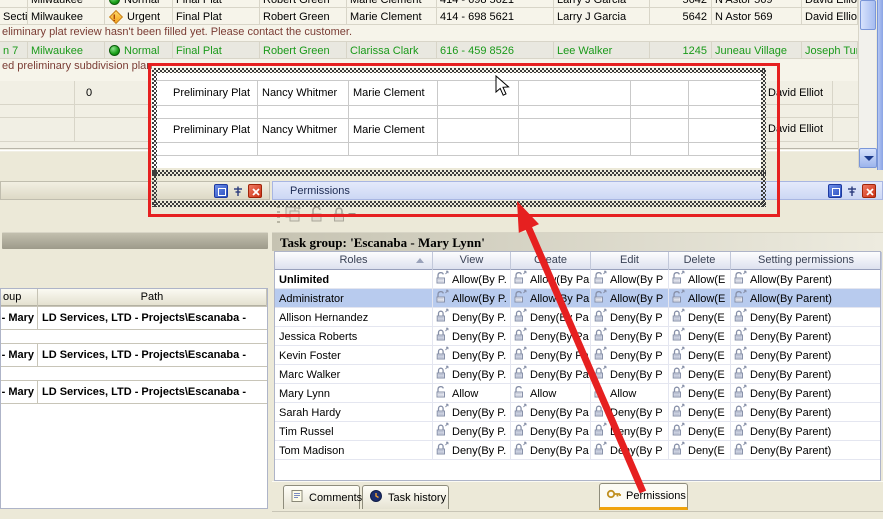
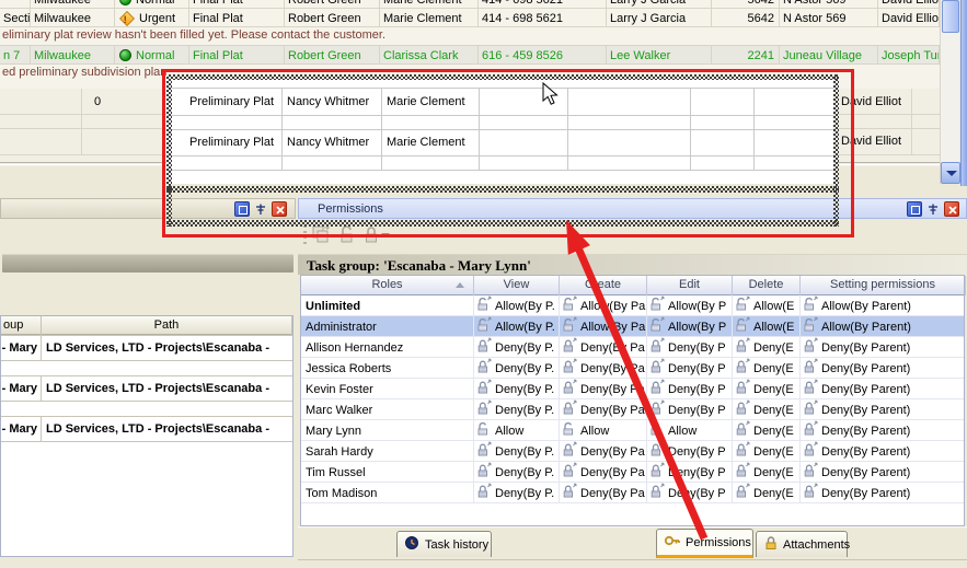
  Secti
  Milwaukee
  Urgent
  Final Plat
  Robert Green
  Marie Clement
  414 - 698 5621
  Larry J Garcia
  5642
  N Astor 569
  David Ellio
  eliminary plat review hasn't been filled yet. Please contact the customer.
  n 7
  Milwaukee
  Normal
  Final Plat
  Robert Green
  Clarissa Clark
  616 - 459 8526
  Lee Walker
- 1245
+ 2241
  Juneau Village
  ed preliminary subdivision plan
  0
  David Elliot
  David Elliot
  oup
  Path
  - Mary
  LD Services, LTD - Projects\Escanaba -
  - Mary
  LD Services, LTD - Projects\Escanaba -
  - Mary
  LD Services, LTD - Projects\Escanaba -
  Permissions
  Task group: 'Escanaba - Mary Lynn'
  Roles
  View
  Ceate
  Edit
  Delete
  Setting permissions
  Unlimited
  Allow(By P.
  Allo(By Pa
  Allow(By P
  Allow(E
  Allow(By Parent)
  Administrator
  Allow(By P.
  AllowBy Pa
  Allow(By P
  Allow(E
  Allow(By Parent)
  Allison Hernandez
  Deny(By P.
  Deny(B Pa
  Deny(By P
  Deny(E
  Deny(By Parent)
  Jessica Roberts
  Deny(By P.
  Deny(Bya
  Deny(By P
  Deny(E
  Deny(By Parent)
  Kevin Foster
  Deny(By P.
  Deny(By P
  Deny(By P
  Deny(E
  Deny(By Parent)
  Marc Walker
  Deny(By P.
  Deny(By Pa
  Deny(By P
  Deny(E
  Deny(By Parent)
  Mary Lynn
  Allow
  Allow
  Allow
  Deny(E
  Deny(By Parent)
  Sarah Hardy
  Deny(By P.
  Deny(By Pa
  Deny(By P
  Deny(E
  Deny(By Parent)
  Tim Russel
  Deny(By P.
  Deny(By Pa
  eny(By P
  Deny(E
  Deny(By Parent)
  Tom Madison
  Deny(By P.
  Deny(By Pa
  Dey(By P
  Deny(E
  Deny(By Parent)
- Comments
  Task history
  Permissions
+ Attachments
  Preliminary Plat
  Nancy Whitmer
  Marie Clement
  Preliminary Plat
  Nancy Whitmer
  Marie Clement
